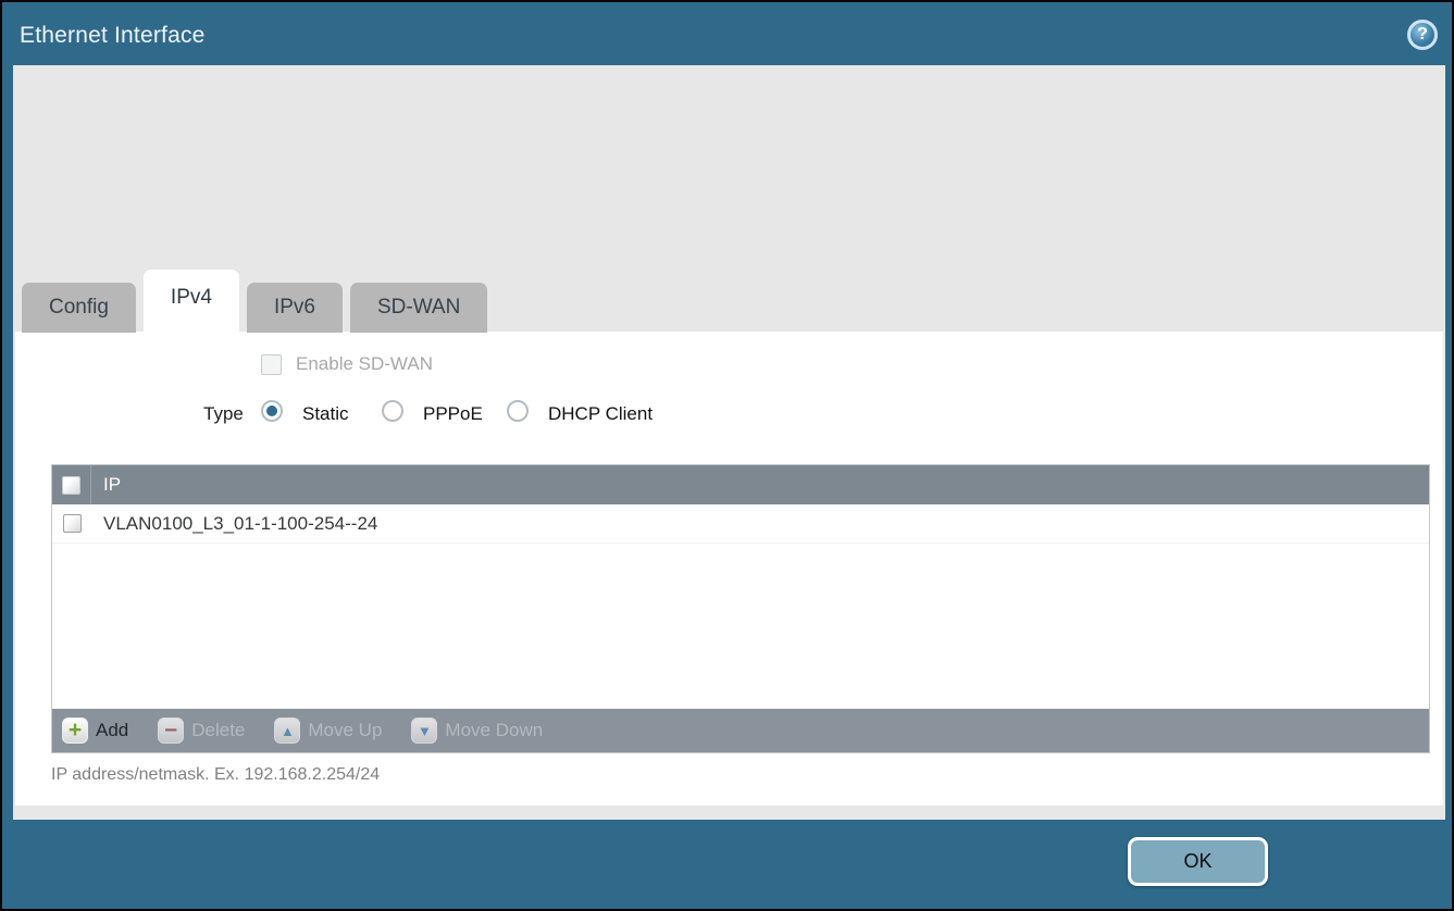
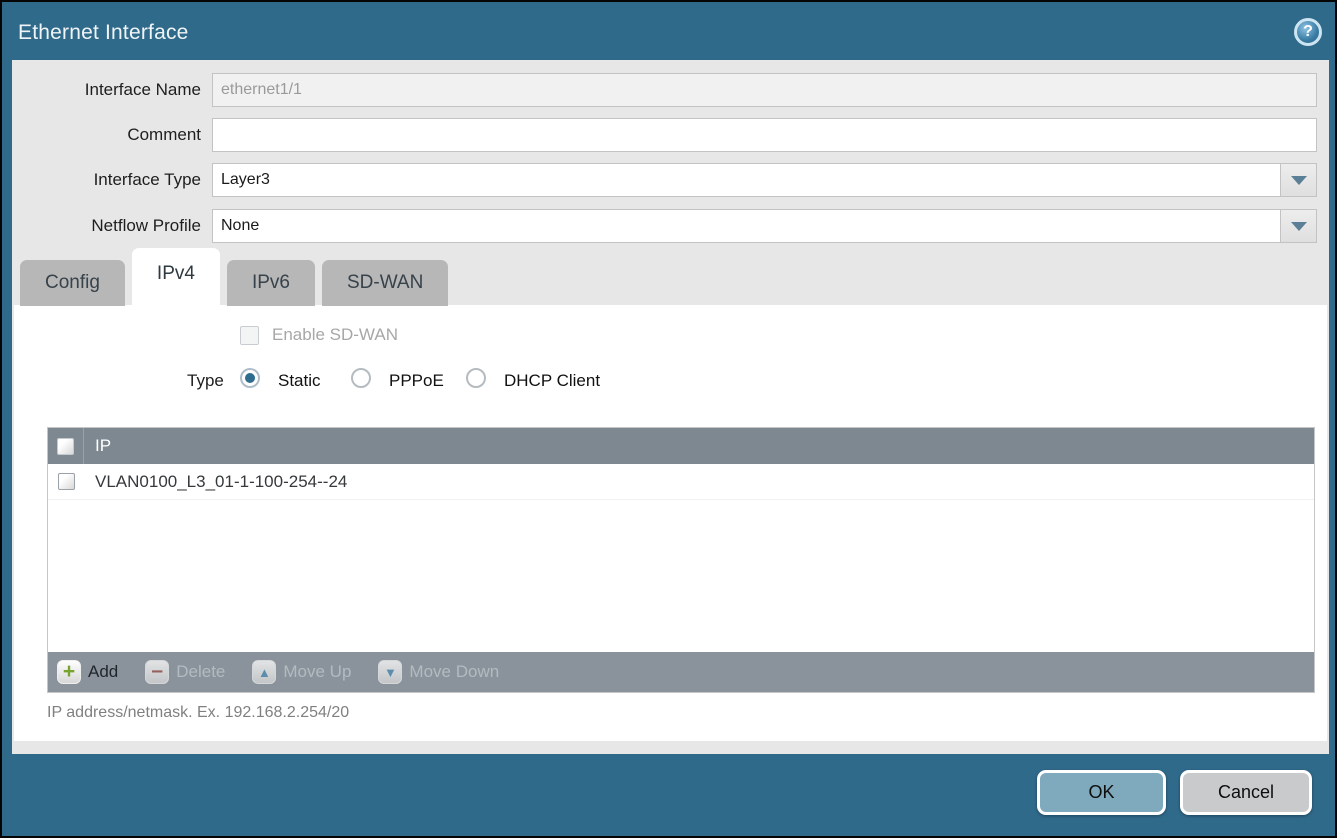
  Ethernet Interface
  ?
+ Interface Name
+ ethernet1/1
+ Comment
+ Interface Type
+ Layer3
+ Netflow Profile
+ None
  Config
  IPv4
  IPv6
  SD-WAN
  Enable SD-WAN
  Type
  Static
  PPPoE
  DHCP Client
  IP
  VLAN0100_L3_01-1-100-254--24
  +
  Add
  –
  Delete
  ▲
  Move Up
  ▼
  Move Down
- IP address/netmask. Ex. 192.168.2.254/24
+ IP address/netmask. Ex. 192.168.2.254/20
  OK
+ Cancel
